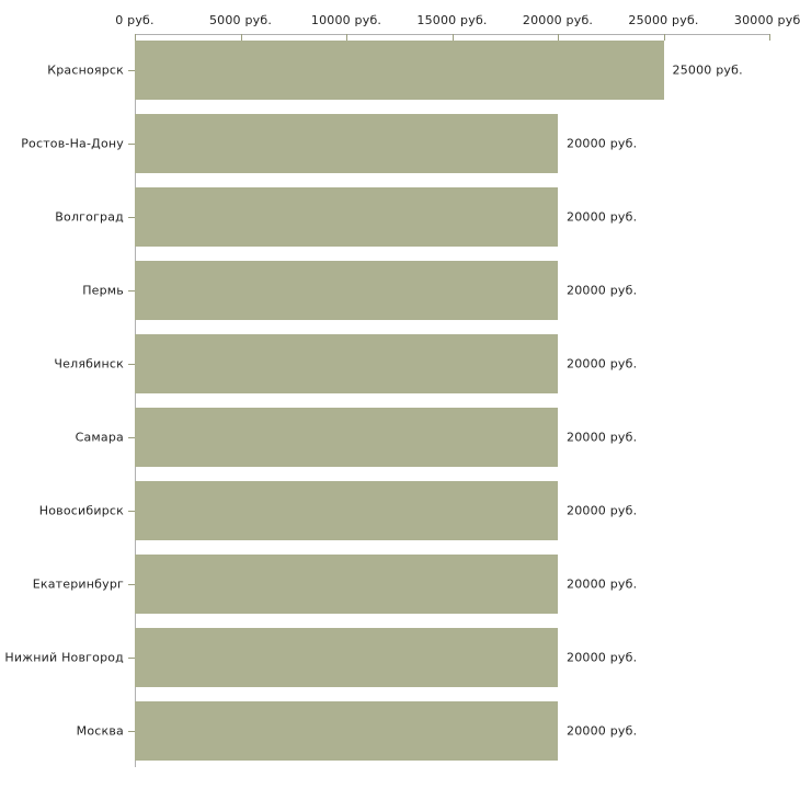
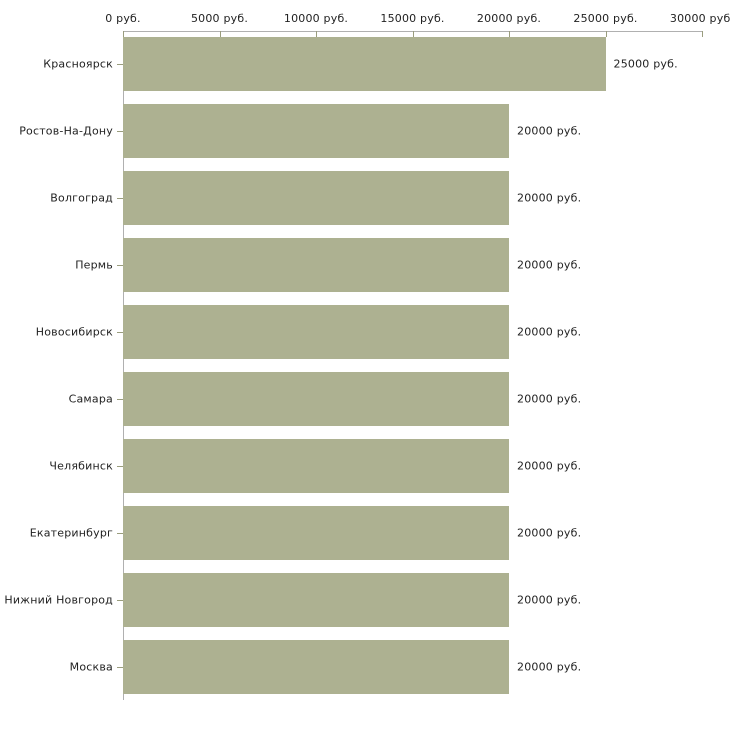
  0 руб.
  5000 руб.
  10000 руб.
  15000 руб.
  20000 руб.
  25000 руб.
  30000 руб
  Красноярск
  Ростов-На-Дону
  Волгоград
  Пермь
- Челябинск
+ Новосибирск
  Самара
- Новосибирск
+ Челябинск
  Екатеринбург
  Нижний Новгород
  Москва
  25000 руб.
  20000 руб.
  20000 руб.
  20000 руб.
  20000 руб.
  20000 руб.
  20000 руб.
  20000 руб.
  20000 руб.
  20000 руб.
